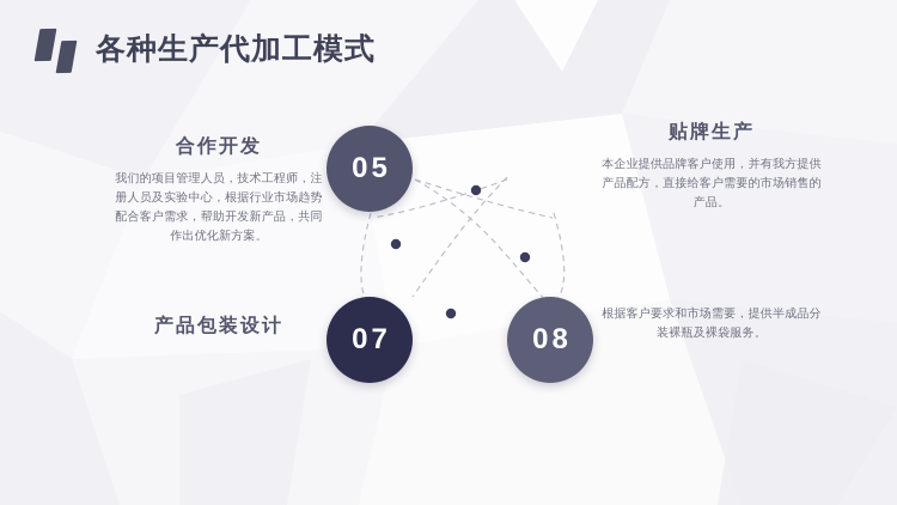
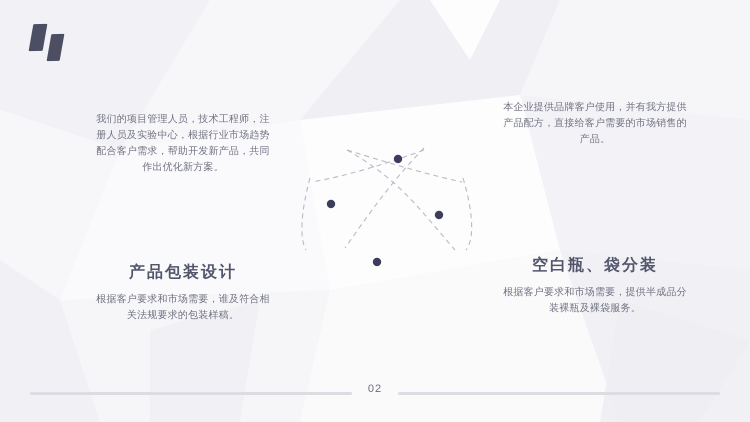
- 各种生产代加工模式
- 05
- 07
- 08
- 合作开发
  我们的项目管理人员，技术工程师，注册人员及实验中心，根据行业市场趋势配合客户需求，帮助开发新产品，共同作出优化新方案。
- 贴牌生产
  本企业提供品牌客户使用，并有我方提供产品配方，直接给客户需要的市场销售的产品。
  产品包装设计
+ 根据客户要求和市场需要，谁及符合相关法规要求的包装样稿。
+ 空白瓶、袋分装
  根据客户要求和市场需要，提供半成品分装裸瓶及裸袋服务。
+ 02
